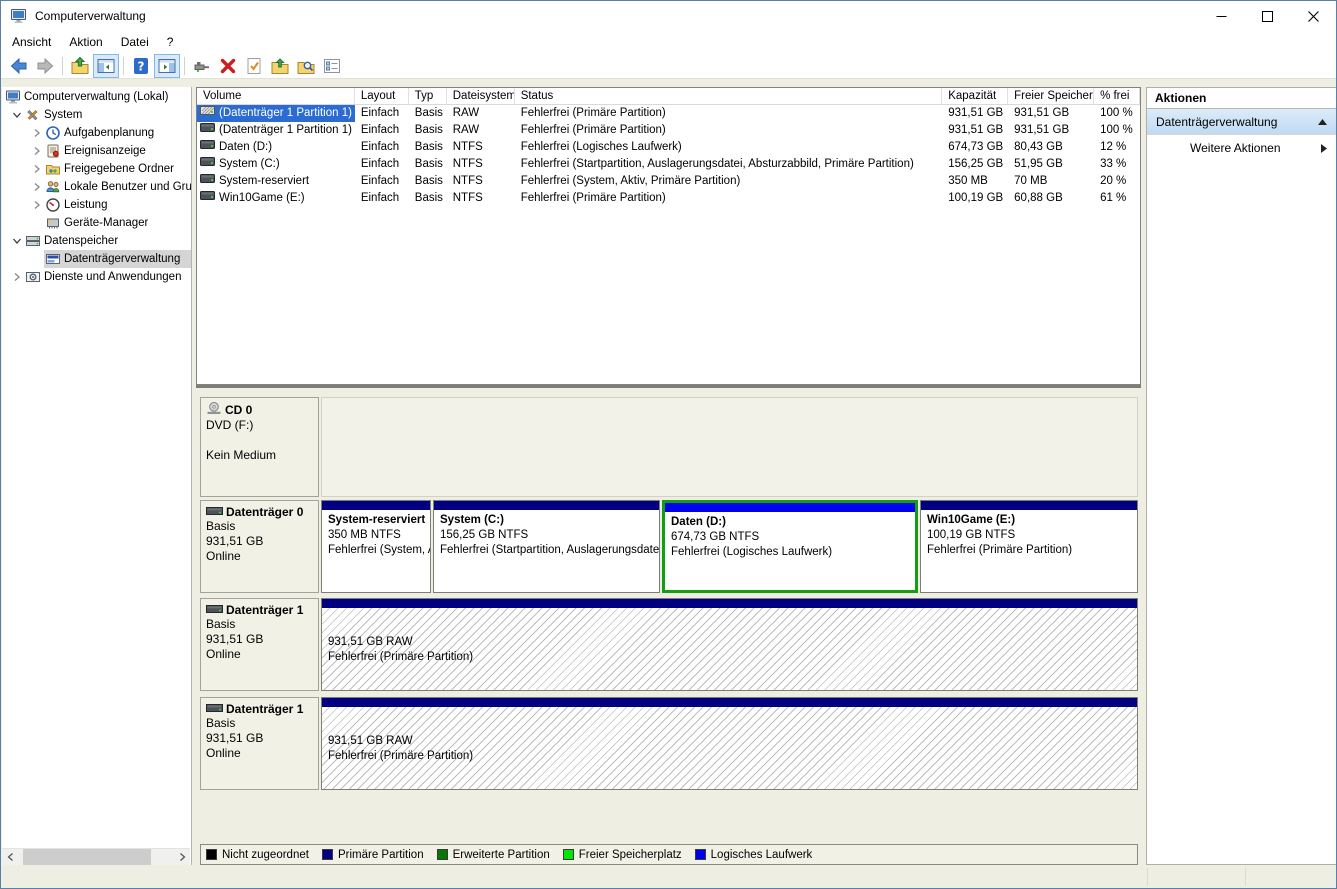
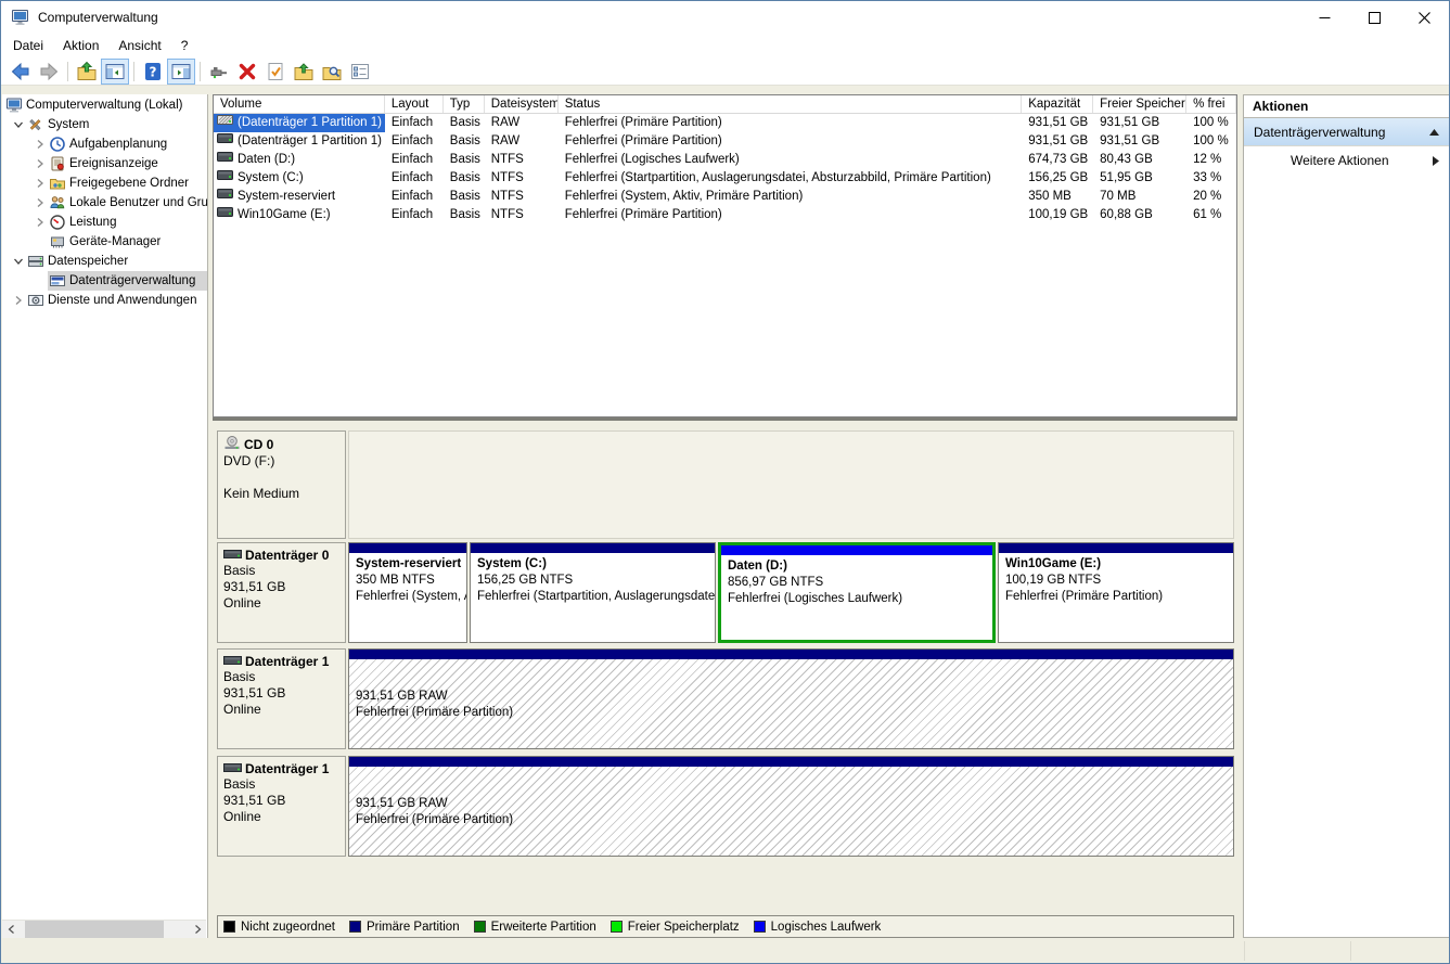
  Computerverwaltung
- Ansicht
+ Datei
  Aktion
- Datei
+ Ansicht
  ?
  ?
  Computerverwaltung (Lokal)
  System
  Aufgabenplanung
  Ereignisanzeige
  Freigegebene Ordner
  Lokale Benutzer und Gru
  Leistung
  Geräte-Manager
  Datenspeicher
  Datenträgerverwaltung
  Dienste und Anwendungen
  Volume
  Layout
  Typ
  Dateisystem
  Status
  Kapazität
  Freier Speicher
  % frei
  (Datenträger 1 Partition 1)
  Einfach
  Basis
  RAW
  Fehlerfrei (Primäre Partition)
  931,51 GB
  931,51 GB
  100 %
  (Datenträger 1 Partition 1)
  Einfach
  Basis
  RAW
  Fehlerfrei (Primäre Partition)
  931,51 GB
  931,51 GB
  100 %
  Daten (D:)
  Einfach
  Basis
  NTFS
  Fehlerfrei (Logisches Laufwerk)
  674,73 GB
  80,43 GB
  12 %
  System (C:)
  Einfach
  Basis
  NTFS
  Fehlerfrei (Startpartition, Auslagerungsdatei, Absturzabbild, Primäre Partition)
  156,25 GB
  51,95 GB
  33 %
  System-reserviert
  Einfach
  Basis
  NTFS
  Fehlerfrei (System, Aktiv, Primäre Partition)
  350 MB
  70 MB
  20 %
  Win10Game (E:)
  Einfach
  Basis
  NTFS
  Fehlerfrei (Primäre Partition)
  100,19 GB
  60,88 GB
  61 %
  CD 0
  DVD (F:)
  Kein Medium
  Datenträger 0
  Basis
  931,51 GB
  Online
  System-reserviert
  350 MB NTFS
  System (C:)
  156,25 GB NTFS
  Daten (D:)
- 674,73 GB NTFS
+ 856,97 GB NTFS
  Fehlerfrei (Logisches Laufwerk)
  Win10Game (E:)
  100,19 GB NTFS
  Fehlerfrei (Primäre Partition)
  Datenträger 1
  Basis
  931,51 GB
  Online
  931,51 GB RAW
  Fehlerfrei (Primäre Partition)
  Datenträger 1
  Basis
  931,51 GB
  Online
  931,51 GB RAW
  Fehlerfrei (Primäre Partition)
  Nicht zugeordnet
  Primäre Partition
  Erweiterte Partition
  Freier Speicherplatz
  Logisches Laufwerk
  Aktionen
  Datenträgerverwaltung
  Weitere Aktionen
